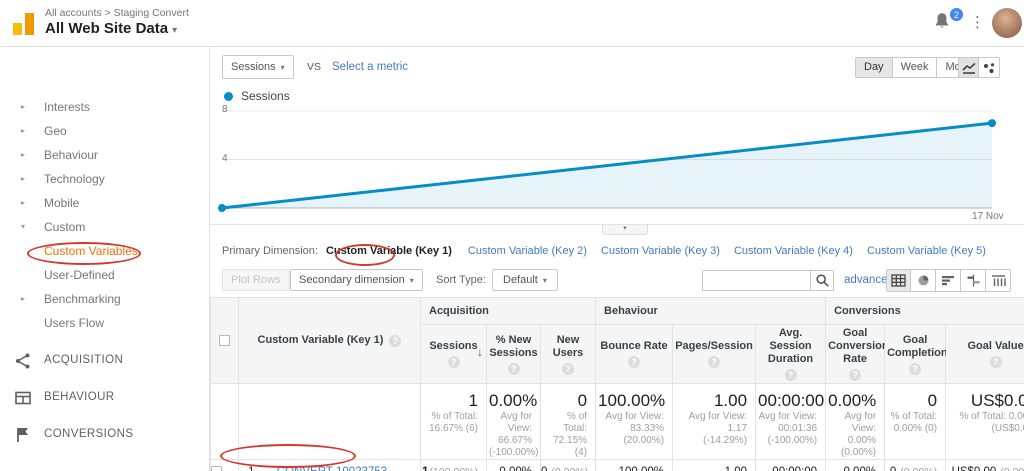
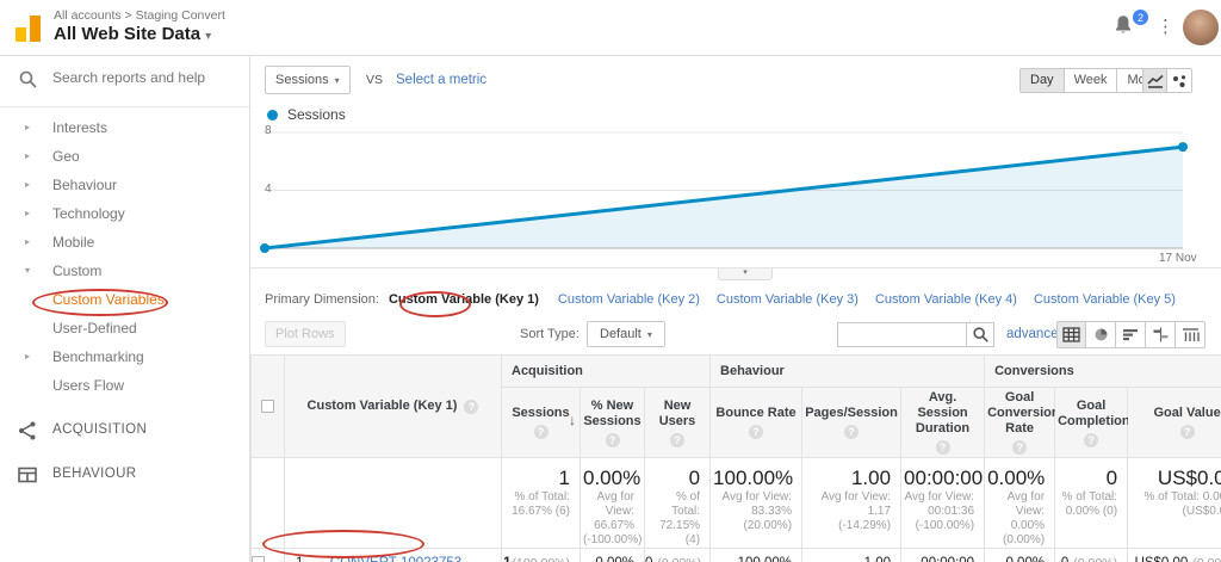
  All accounts > Staging Convert
  All Web Site Data ▾
  2
  ⋮
+ Search reports and help
  ▸
  Interests
  ▸
  Geo
  ▸
  Behaviour
  ▸
  Technology
  ▸
  Mobile
  ▾
  Custom
  Custom Variables
  User-Defined
  ▸
  Benchmarking
  Users Flow
  ACQUISITION
  BEHAVIOUR
- CONVERSIONS
  Sessions ▾
  VS
  Select a metric
  Day
  Week
  Sessions
  8
  4
  17 Nov
  Primary Dimension:
  Custom Variable (Key 1)
  Custom Variable (Key 2)
  Custom Variable (Key 3)
  Custom Variable (Key 4)
  Custom Variable (Key 5)
  Plot Rows
- Secondary dimension ▾
  Sort Type:
  Default ▾
  advance
  	Custom Variable (Key 1) ?	Acquisition	Behaviour	Conversions
  Sessions ? ↓	% New Sessions ?	New Users ?	Bounce Rate ?	Pages/Session ?	Avg. Session Duration ?	Goal Conversio Rate ?	Goal Completion ?	Goal Value ?
  		1 % of Total: 16.67% (6)	0.00% Avg for View: 66.67% (-100.00%)	0 % of Total: 72.15% (4)	100.00% Avg for View: 83.33% (20.00%)	1.00 Avg for View: 1.17 (-14.29%)	00:00:00 Avg for View: 00:01:36 (-100.00%)	0.00% Avg for View: 0.00% (0.00%)	0 % of Total: 0.00% (0)	US$0.0 % of Total: 0.0 (US$0.
